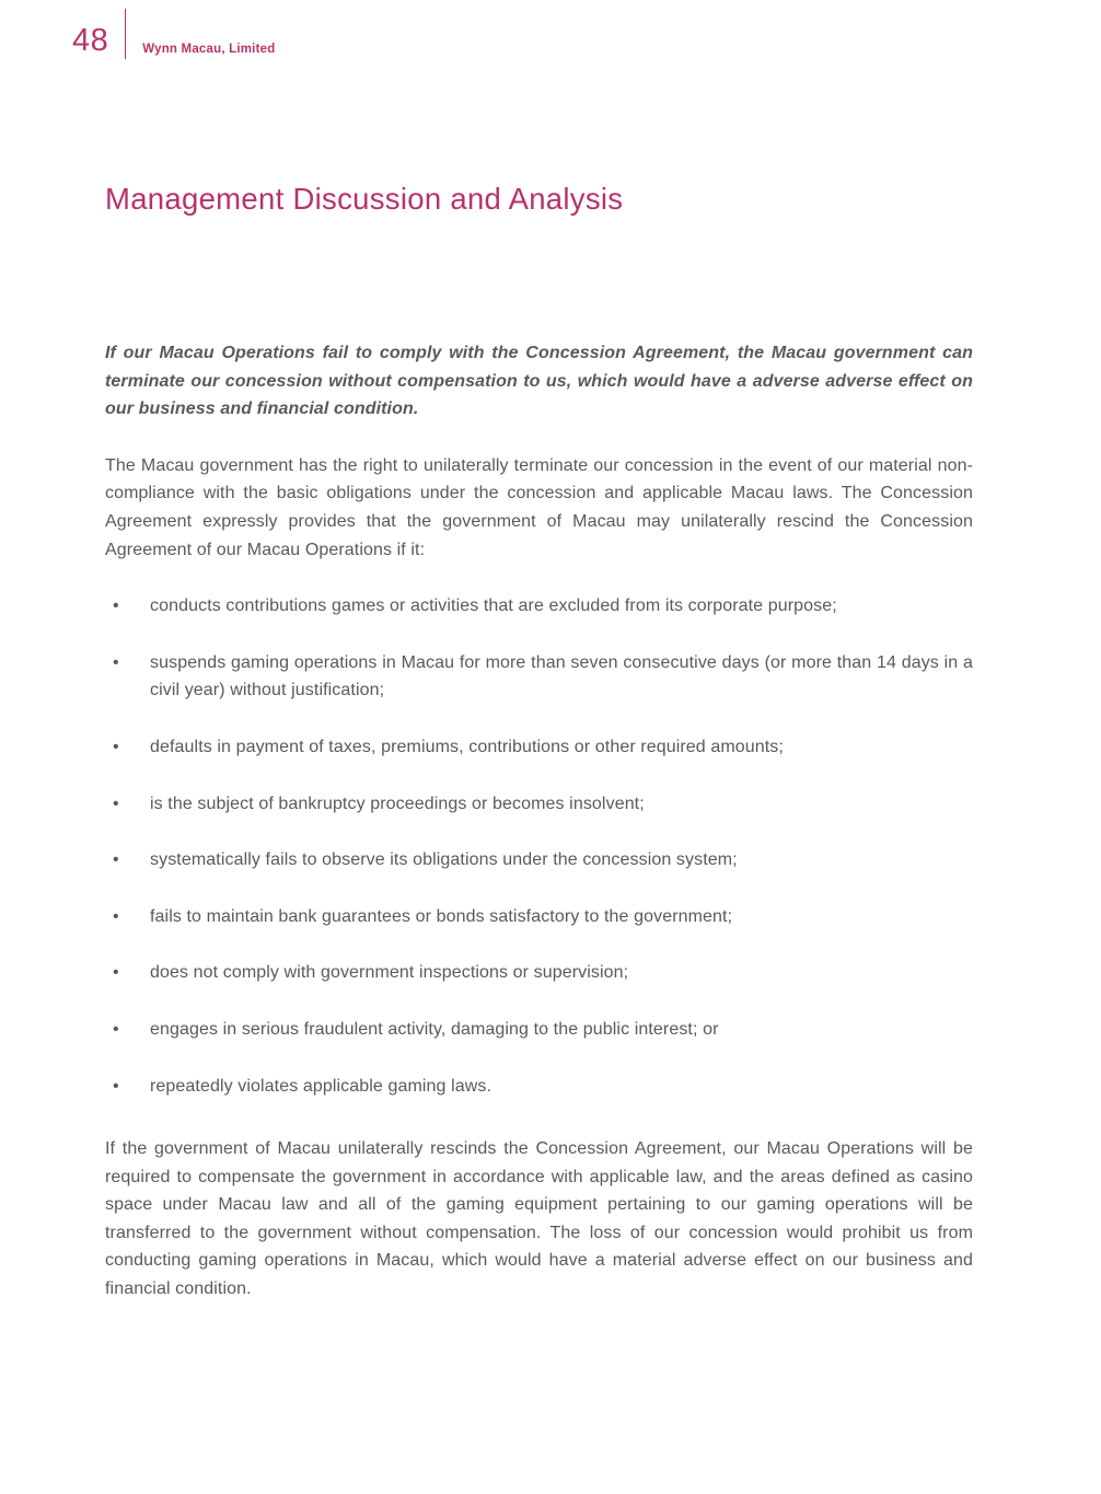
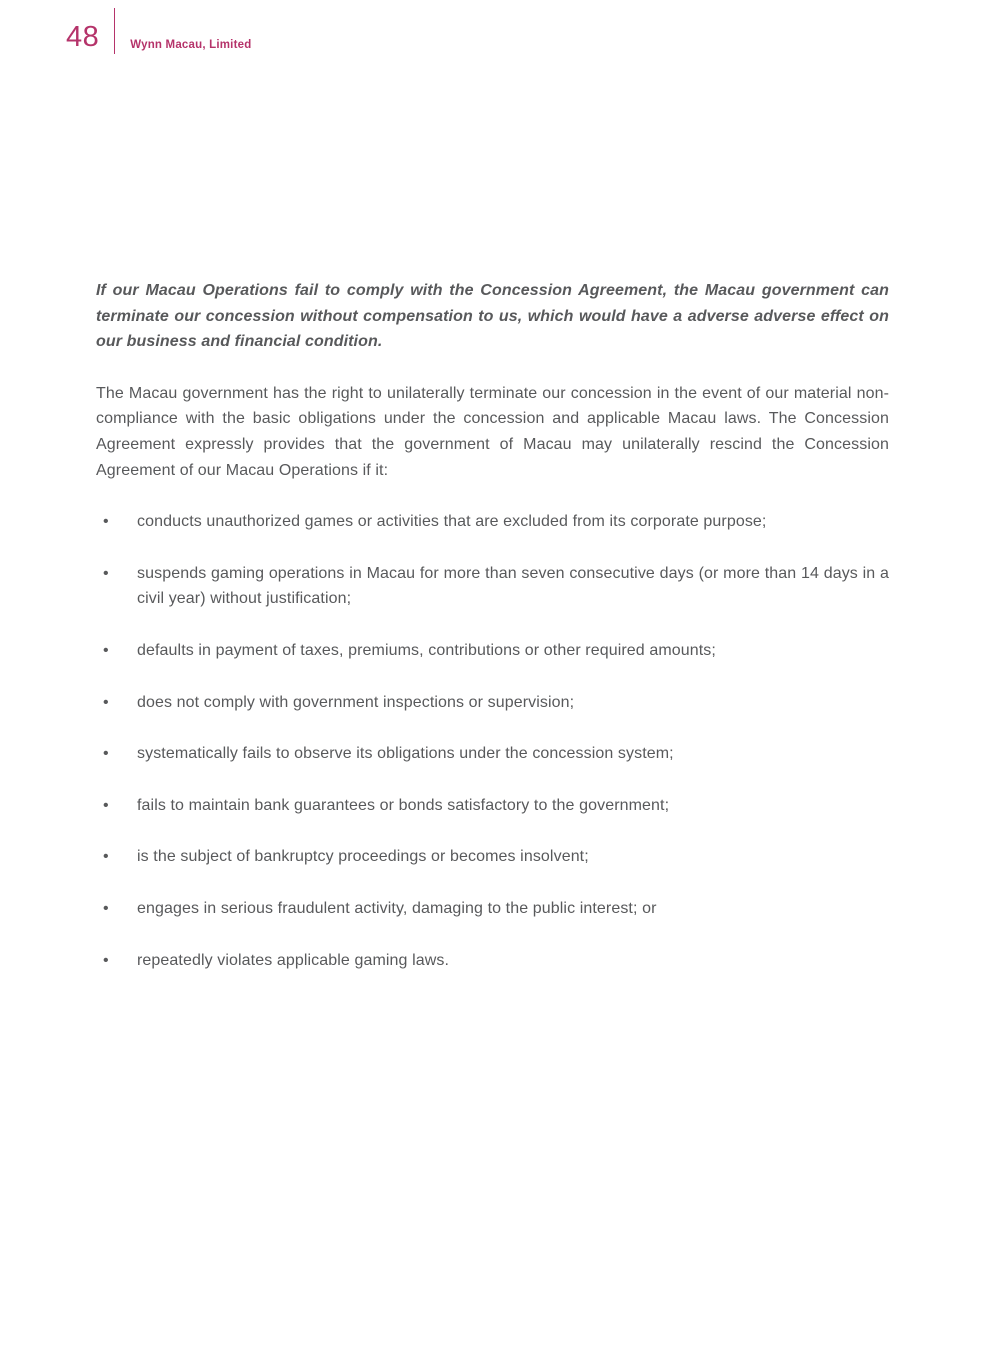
  48
  Wynn Macau, Limited
- Management Discussion and Analysis
  If our Macau Operations fail to comply with the Concession Agreement, the Macau government can terminate our concession without compensation to us, which would have a adverse adverse effect on our business and financial condition.
  The Macau government has the right to unilaterally terminate our concession in the event of our material non-compliance with the basic obligations under the concession and applicable Macau laws. The Concession Agreement expressly provides that the government of Macau may unilaterally rescind the Concession Agreement of our Macau Operations if it:
- conducts contributions games or activities that are excluded from its corporate purpose;
+ conducts unauthorized games or activities that are excluded from its corporate purpose;
  suspends gaming operations in Macau for more than seven consecutive days (or more than 14 days in a civil year) without justification;
  defaults in payment of taxes, premiums, contributions or other required amounts;
- is the subject of bankruptcy proceedings or becomes insolvent;
+ does not comply with government inspections or supervision;
  systematically fails to observe its obligations under the concession system;
  fails to maintain bank guarantees or bonds satisfactory to the government;
- does not comply with government inspections or supervision;
+ is the subject of bankruptcy proceedings or becomes insolvent;
  engages in serious fraudulent activity, damaging to the public interest; or
  repeatedly violates applicable gaming laws.
- If the government of Macau unilaterally rescinds the Concession Agreement, our Macau Operations will be required to compensate the government in accordance with applicable law, and the areas defined as casino space under Macau law and all of the gaming equipment pertaining to our gaming operations will be transferred to the government without compensation. The loss of our concession would prohibit us from conducting gaming operations in Macau, which would have a material adverse effect on our business and financial condition.
